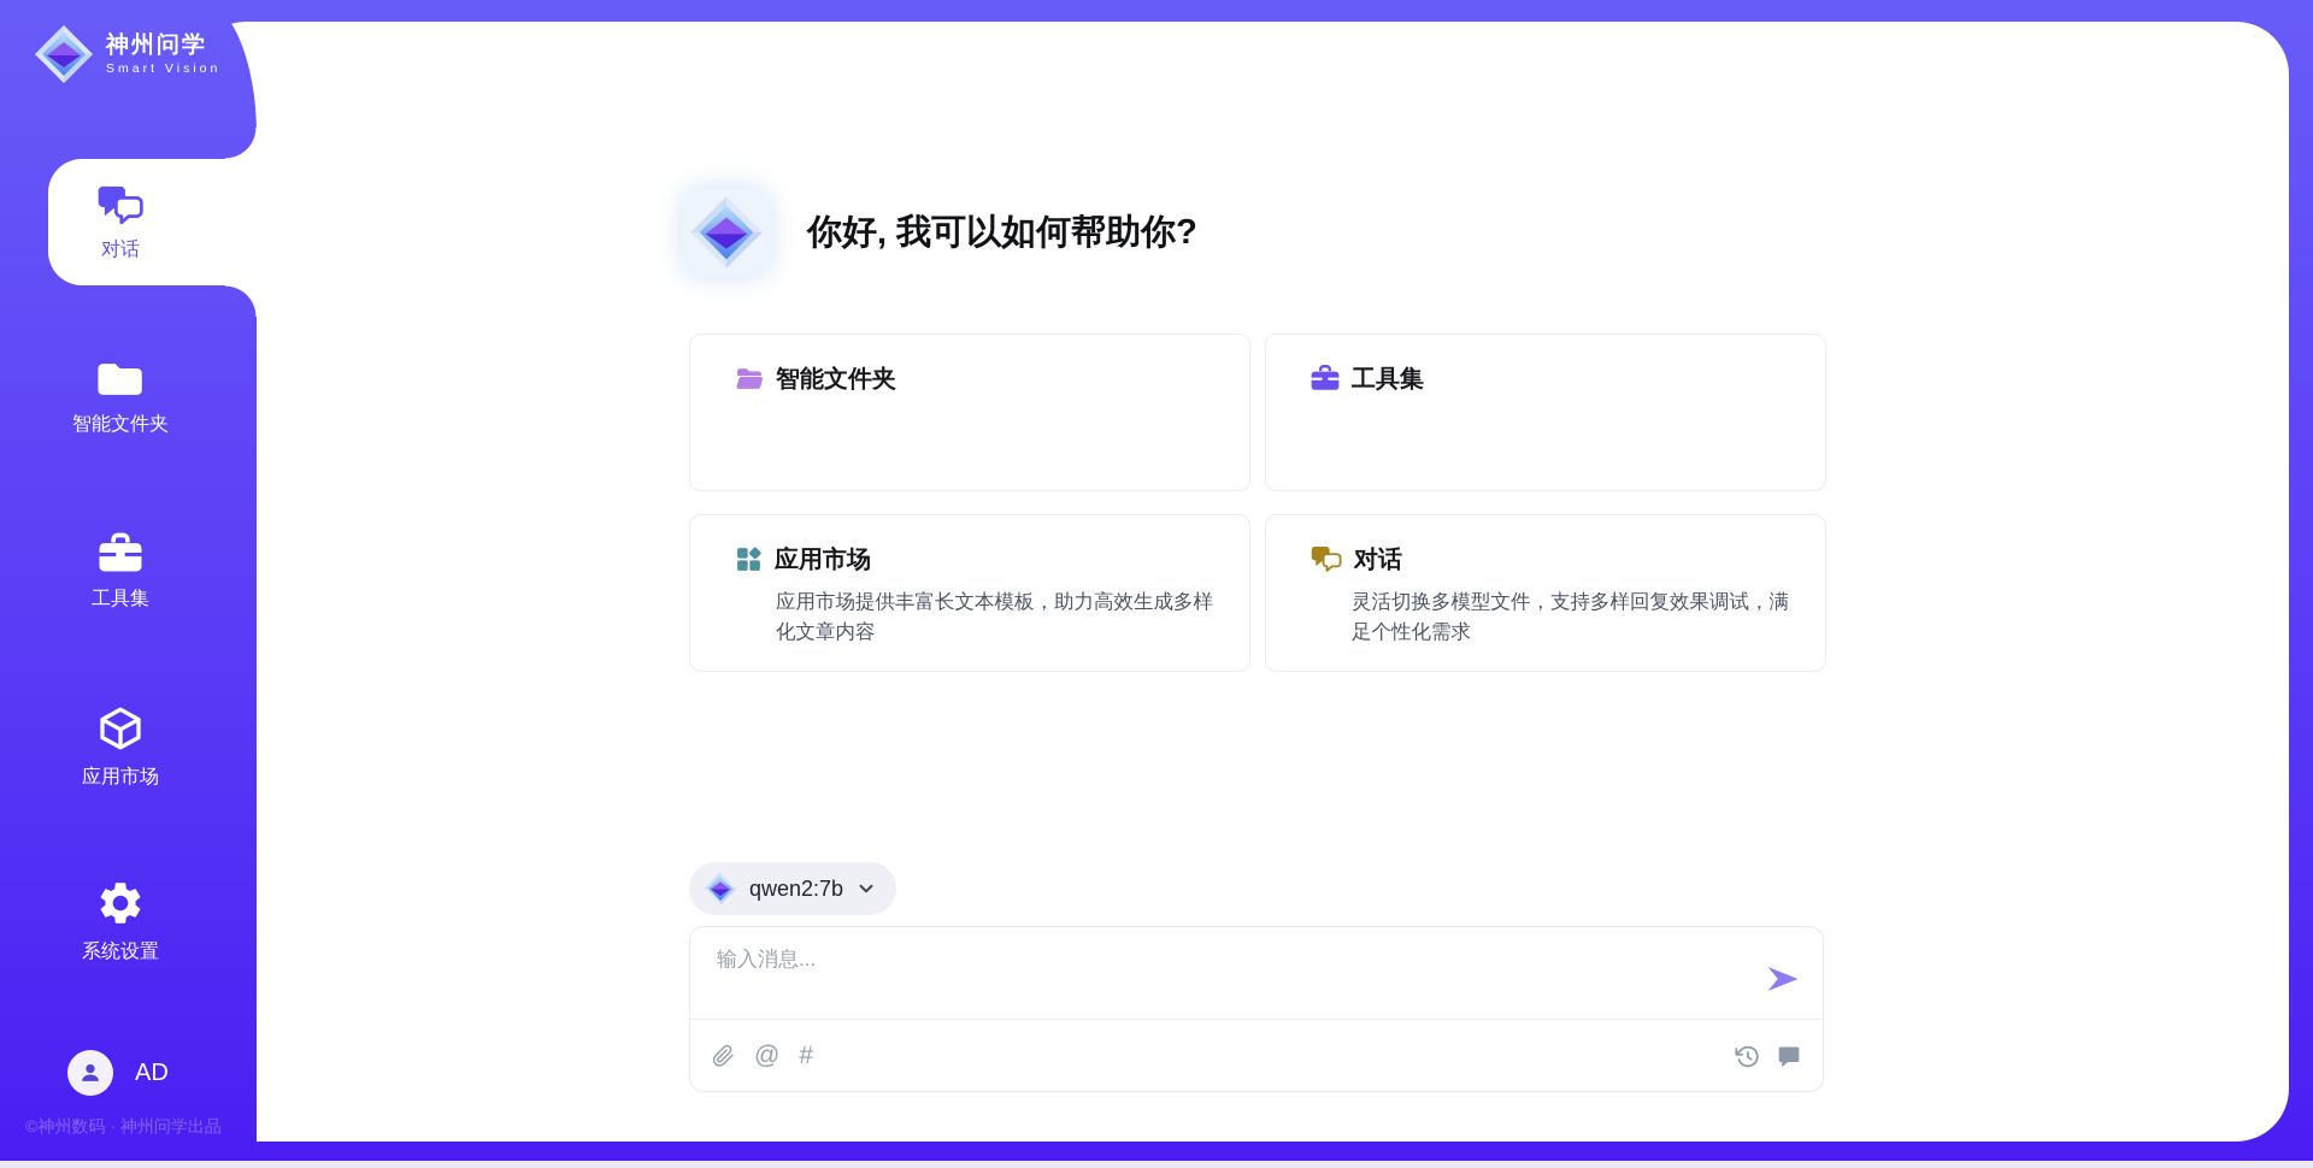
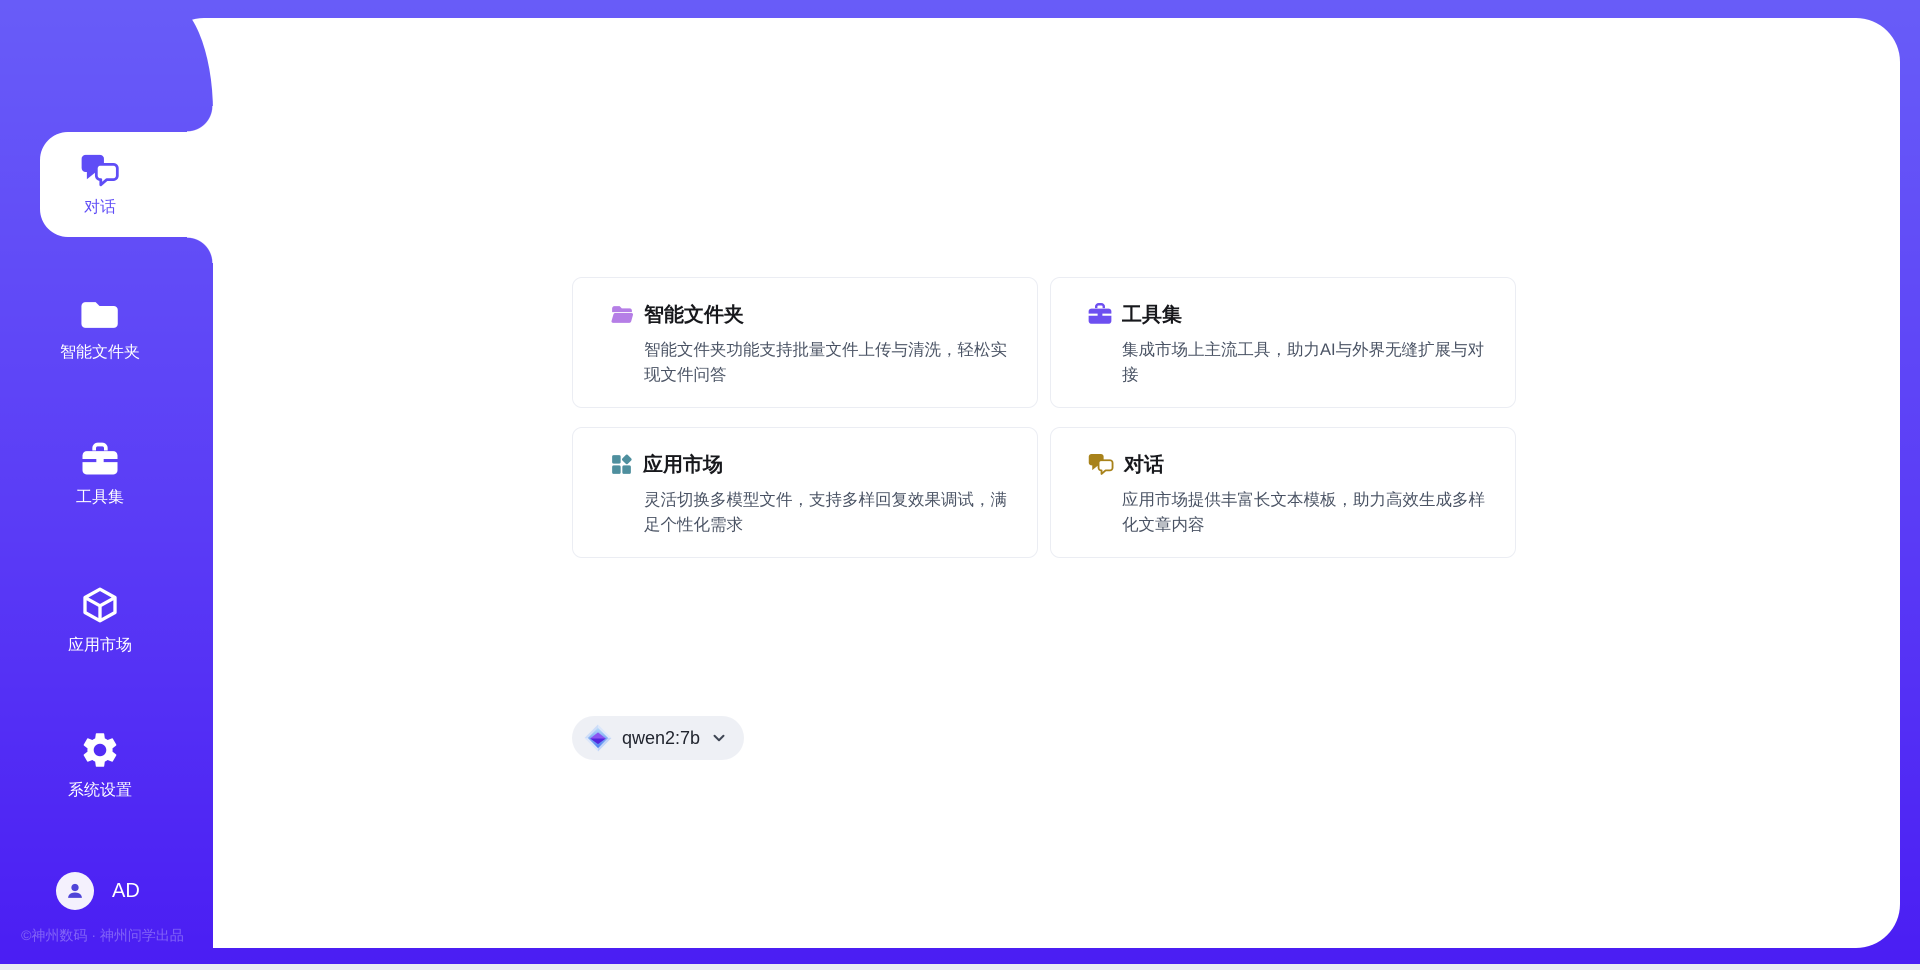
- 你好, 我可以如何帮助你?
  智能文件夹
+ 智能文件夹功能支持批量文件上传与清洗，轻松实现文件问答
  工具集
+ 集成市场上主流工具，助力AI与外界无缝扩展与对接
  应用市场
- 应用市场提供丰富长文本模板，助力高效生成多样化文章内容
+ 灵活切换多模型文件，支持多样回复效果调试，满足个性化需求
  对话
- 灵活切换多模型文件，支持多样回复效果调试，满足个性化需求
+ 应用市场提供丰富长文本模板，助力高效生成多样化文章内容
  qwen2:7b
- 输入消息...
- @
- #
- 神州问学
- Smart Vision
  对话
  智能文件夹
  工具集
  应用市场
  系统设置
  AD
  ©神州数码 · 神州问学出品
